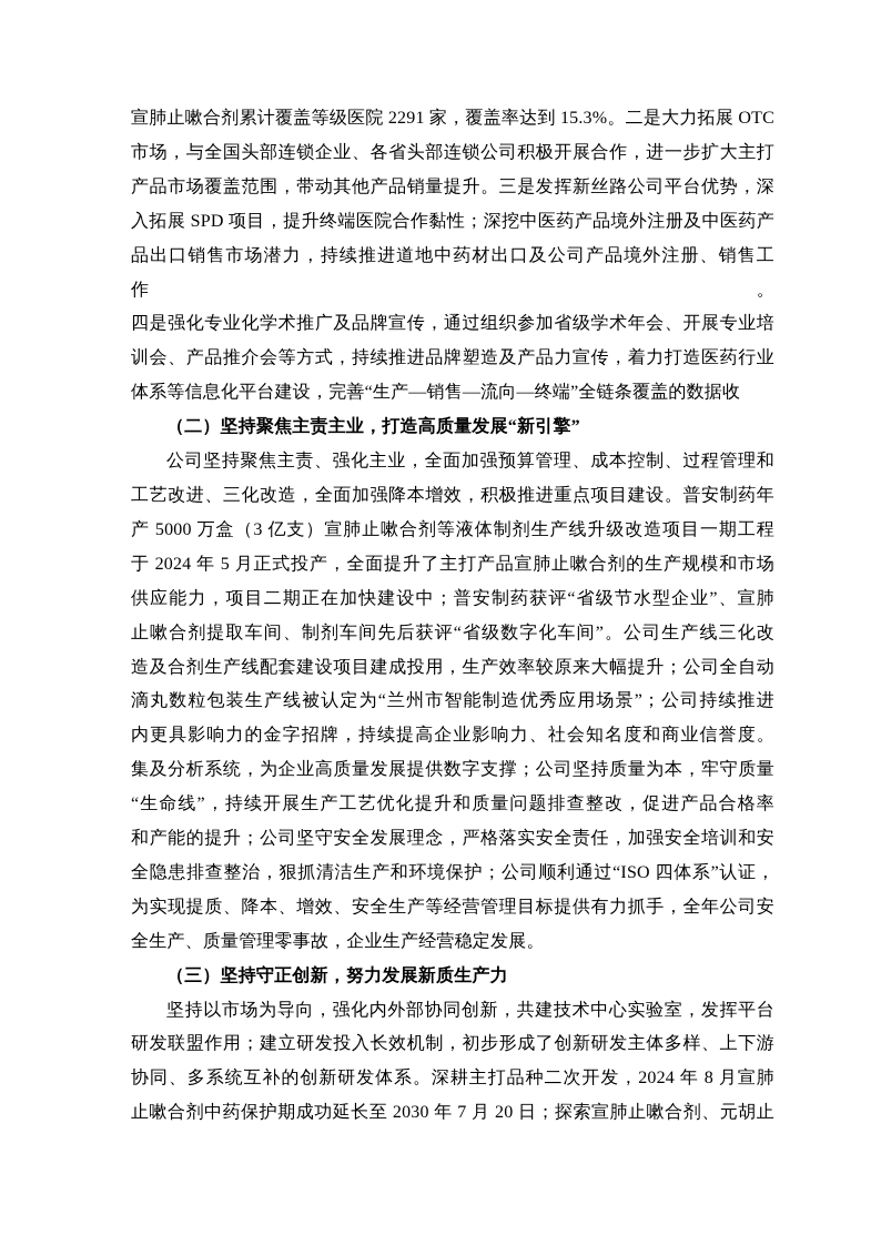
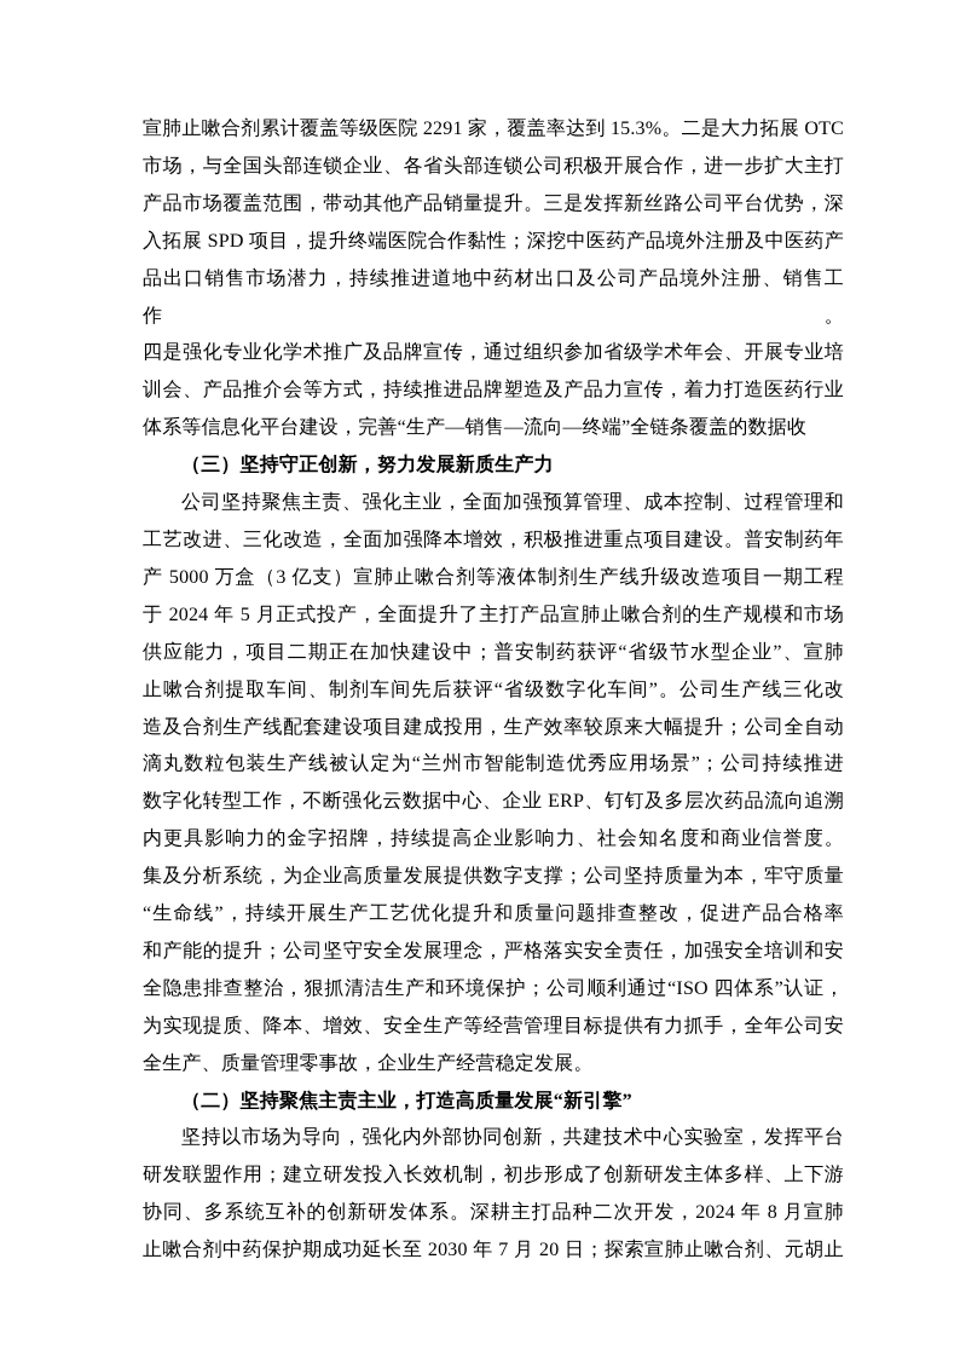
  宣肺止嗽合剂累计覆盖等级医院 2291 家，覆盖率达到 15.3%。二是大力拓展 OTC
  市场，与全国头部连锁企业、各省头部连锁公司积极开展合作，进一步扩大主打
  产品市场覆盖范围，带动其他产品销量提升。三是发挥新丝路公司平台优势，深
  入拓展 SPD 项目，提升终端医院合作黏性；深挖中医药产品境外注册及中医药产
  品出口销售市场潜力，持续推进道地中药材出口及公司产品境外注册、销售工作。
  四是强化专业化学术推广及品牌宣传，通过组织参加省级学术年会、开展专业培
  训会、产品推介会等方式，持续推进品牌塑造及产品力宣传，着力打造医药行业
  体系等信息化平台建设，完善“生产—销售—流向—终端”全链条覆盖的数据收
- （二）坚持聚焦主责主业，打造高质量发展“新引擎”
+ （三）坚持守正创新，努力发展新质生产力
  公司坚持聚焦主责、强化主业，全面加强预算管理、成本控制、过程管理和
  工艺改进、三化改造，全面加强降本增效，积极推进重点项目建设。普安制药年
  产 5000 万盒（3 亿支）宣肺止嗽合剂等液体制剂生产线升级改造项目一期工程
  于 2024 年 5 月正式投产，全面提升了主打产品宣肺止嗽合剂的生产规模和市场
  供应能力，项目二期正在加快建设中；普安制药获评“省级节水型企业”、宣肺
  止嗽合剂提取车间、制剂车间先后获评“省级数字化车间”。公司生产线三化改
  造及合剂生产线配套建设项目建成投用，生产效率较原来大幅提升；公司全自动
  滴丸数粒包装生产线被认定为“兰州市智能制造优秀应用场景”；公司持续推进
+ 数字化转型工作，不断强化云数据中心、企业 ERP、钉钉及多层次药品流向追溯
  内更具影响力的金字招牌，持续提高企业影响力、社会知名度和商业信誉度。
  集及分析系统，为企业高质量发展提供数字支撑；公司坚持质量为本，牢守质量
  “生命线”，持续开展生产工艺优化提升和质量问题排查整改，促进产品合格率
  和产能的提升；公司坚守安全发展理念，严格落实安全责任，加强安全培训和安
  全隐患排查整治，狠抓清洁生产和环境保护；公司顺利通过“ISO 四体系”认证，
  为实现提质、降本、增效、安全生产等经营管理目标提供有力抓手，全年公司安
  全生产、质量管理零事故，企业生产经营稳定发展。
- （三）坚持守正创新，努力发展新质生产力
+ （二）坚持聚焦主责主业，打造高质量发展“新引擎”
  坚持以市场为导向，强化内外部协同创新，共建技术中心实验室，发挥平台
  研发联盟作用；建立研发投入长效机制，初步形成了创新研发主体多样、上下游
  协同、多系统互补的创新研发体系。深耕主打品种二次开发，2024 年 8 月宣肺
  止嗽合剂中药保护期成功延长至 2030 年 7 月 20 日；探索宣肺止嗽合剂、元胡止
